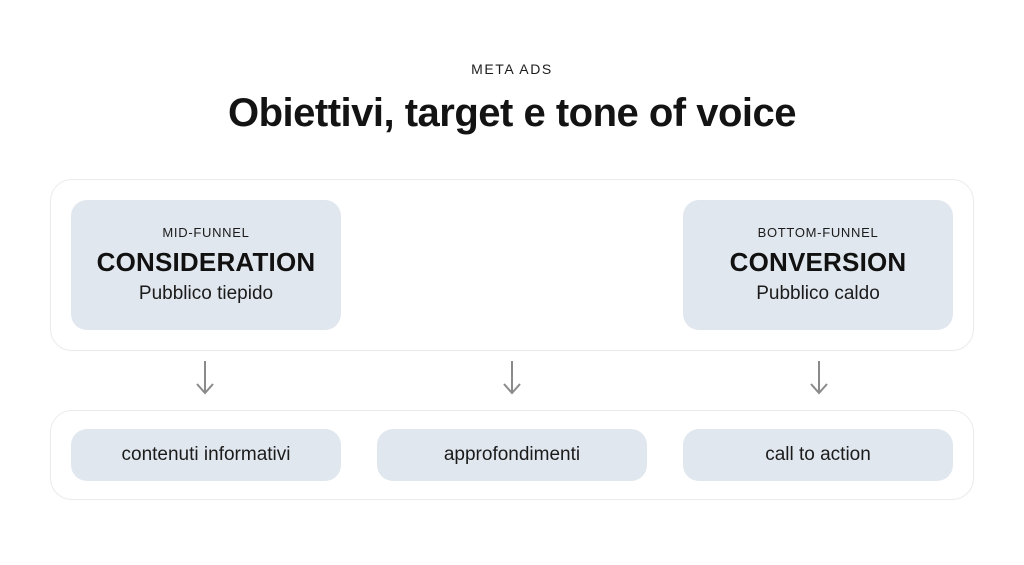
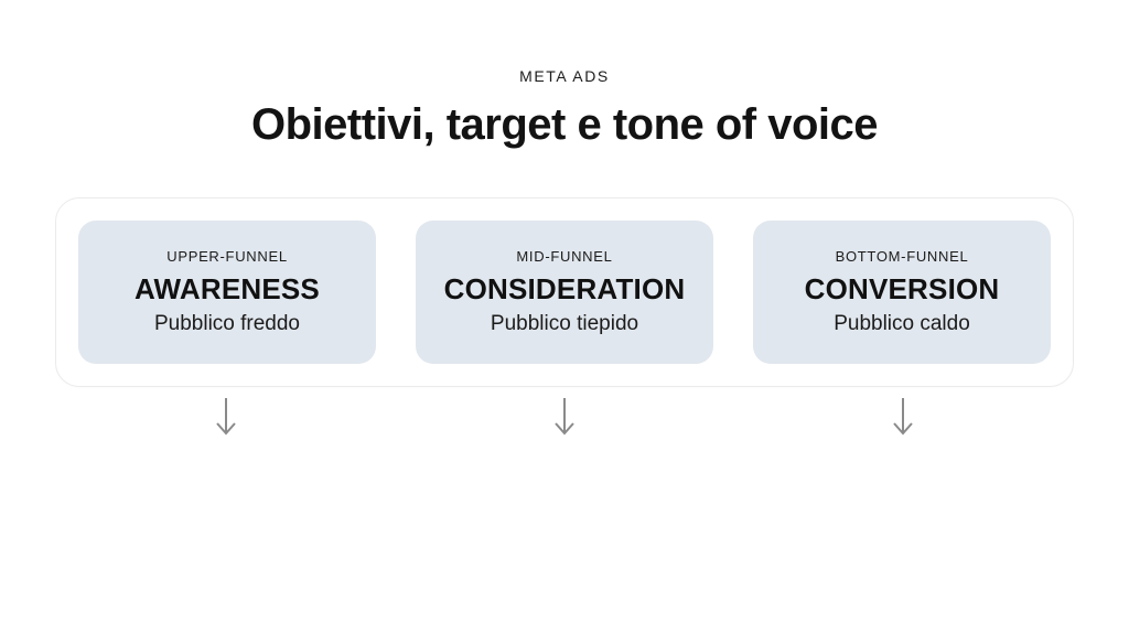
  META ADS
  Obiettivi, target e tone of voice
+ UPPER-FUNNEL
+ AWARENESS
+ Pubblico freddo
  MID-FUNNEL
  CONSIDERATION
  Pubblico tiepido
  BOTTOM-FUNNEL
  CONVERSION
  Pubblico caldo
- contenuti informativi
- approfondimenti
- call to action
